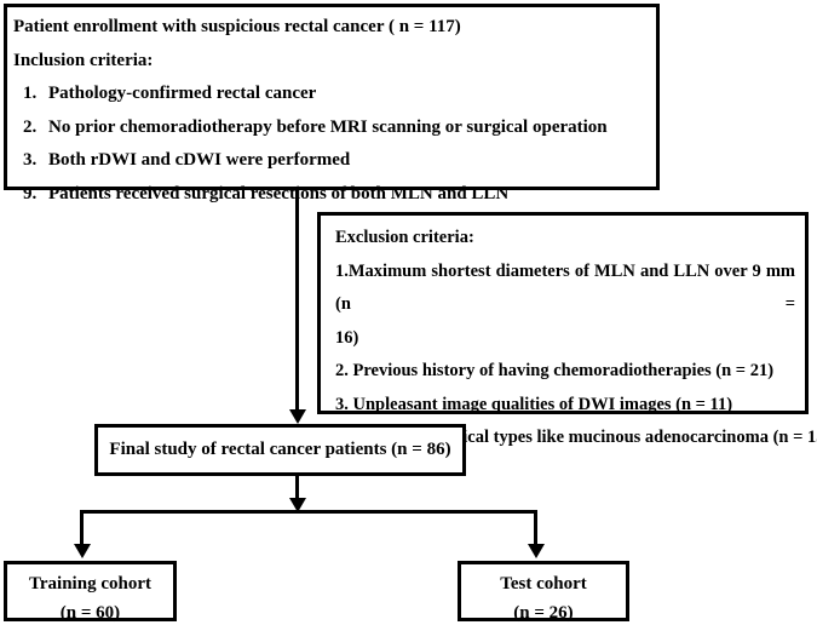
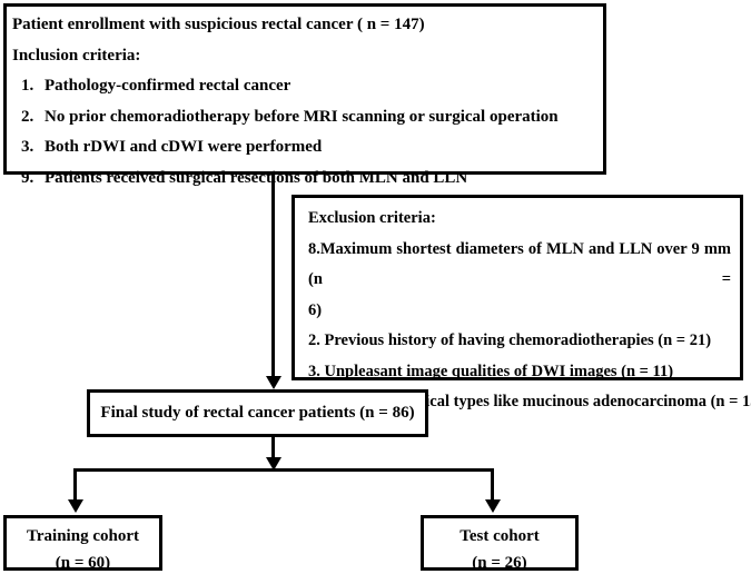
- Patient enrollment with suspicious rectal cancer ( n = 117)
+ Patient enrollment with suspicious rectal cancer ( n = 147)
  Inclusion criteria:
  1.
  Pathology-confirmed rectal cancer
  2.
  No prior chemoradiotherapy before MRI scanning or surgical operation
  3.
  Both rDWI and cDWI were performed
  9.
  Patients received surgical resectons of both MLN and LLN
  Exclusion criteria:
- 1.Maximum shortest diameters of MLN and LLN over 9 mm (n =
+ 8.Maximum shortest diameters of MLN and LLN over 9 mm (n =
- 16)
+ 6)
  2. Previous history of having chemoradiotherapies (n = 21)
  3. Unpleasant image qualities of DWI images (n = 11)
  Final study of rectal cancer patients (n = 86)
  Training cohort
  (n = 60)
  Test cohort
  (n = 26)
